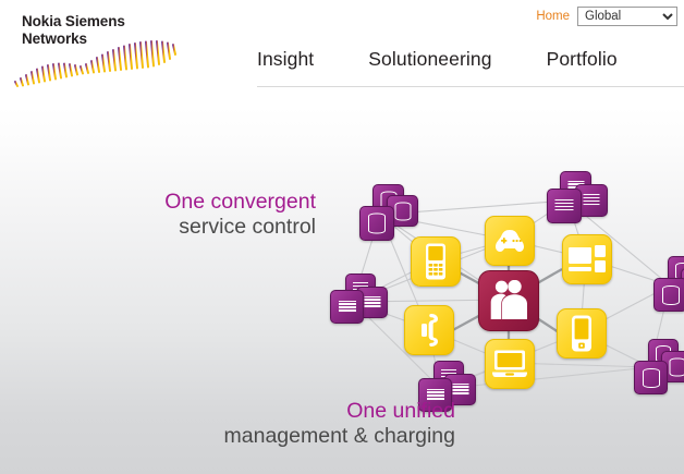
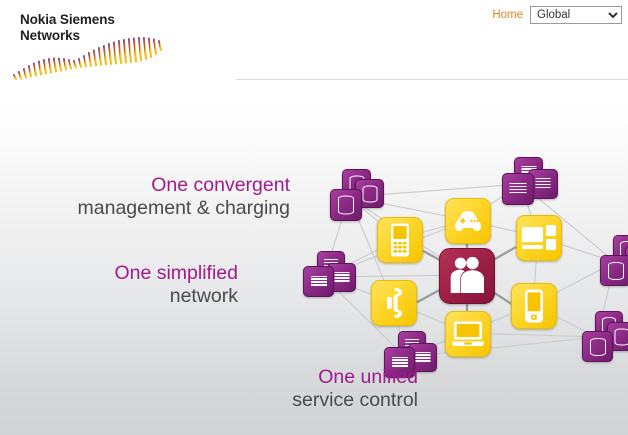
  One convergent
- service control
+ management & charging
+ One simplified
+ network
  One unified
- management & charging
+ service control
  Nokia Siemens
  Networks
  Home
  Global
- Insight
- Solutioneering
- Portfolio
